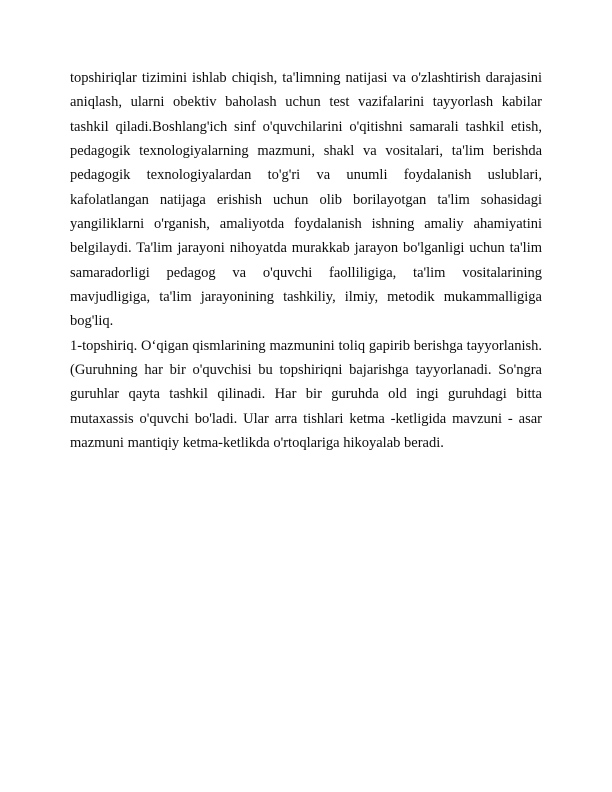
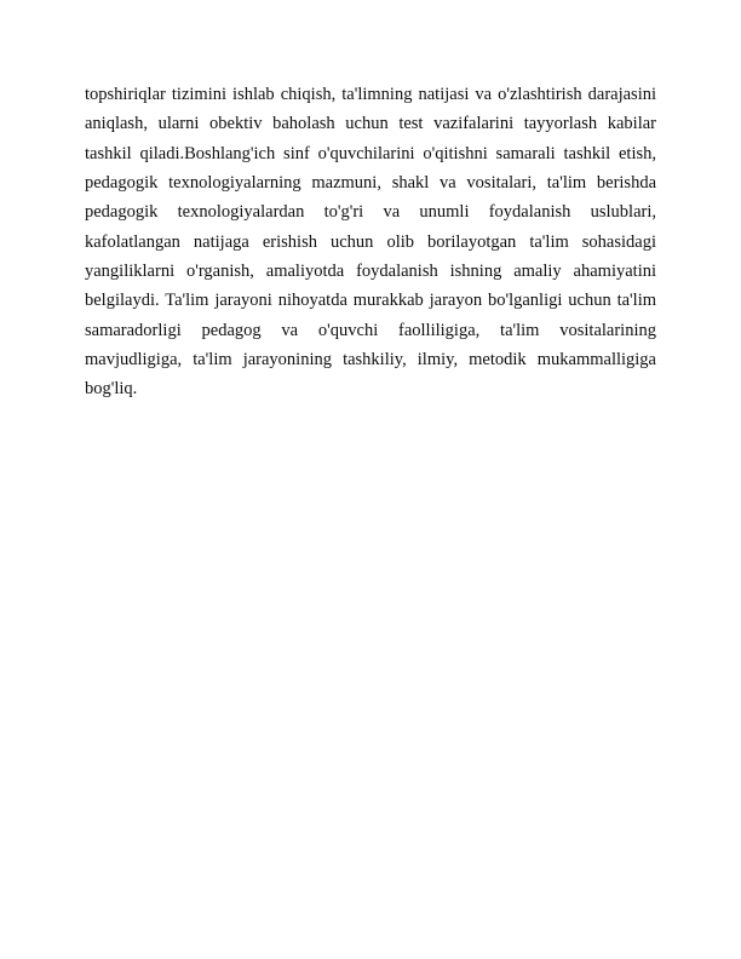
  topshiriqlar tizimini ishlab chiqish, ta'limning natijasi va o'zlashtirish darajasini aniqlash, ularni obektiv baholash uchun test vazifalarini tayyorlash kabilar tashkil qiladi.Boshlang'ich sinf o'quvchilarini o'qitishni samarali tashkil etish, pedagogik texnologiyalarning mazmuni, shakl va vositalari, ta'lim berishda pedagogik texnologiyalardan to'g'ri va unumli foydalanish uslublari, kafolatlangan natijaga erishish uchun olib borilayotgan ta'lim sohasidagi yangiliklarni o'rganish, amaliyotda foydalanish ishning amaliy ahamiyatini belgilaydi. Ta'lim jarayoni nihoyatda murakkab jarayon bo'lganligi uchun ta'lim samaradorligi pedagog va o'quvchi faolliligiga, ta'lim vositalarining mavjudligiga, ta'lim jarayonining tashkiliy, ilmiy, metodik mukammalligiga bog'liq.
- 1-topshiriq. O‘qigan qismlarining mazmunini toliq gapirib berishga tayyorlanish. (Guruhning har bir o'quvchisi bu topshiriqni bajarishga tayyorlanadi. So'ngra guruhlar qayta tashkil qilinadi. Har bir guruhda old ingi guruhdagi bitta mutaxassis o'quvchi bo'ladi. Ular arra tishlari ketma -ketligida mavzuni - asar mazmuni mantiqiy ketma-ketlikda o'rtoqlariga hikoyalab beradi.
